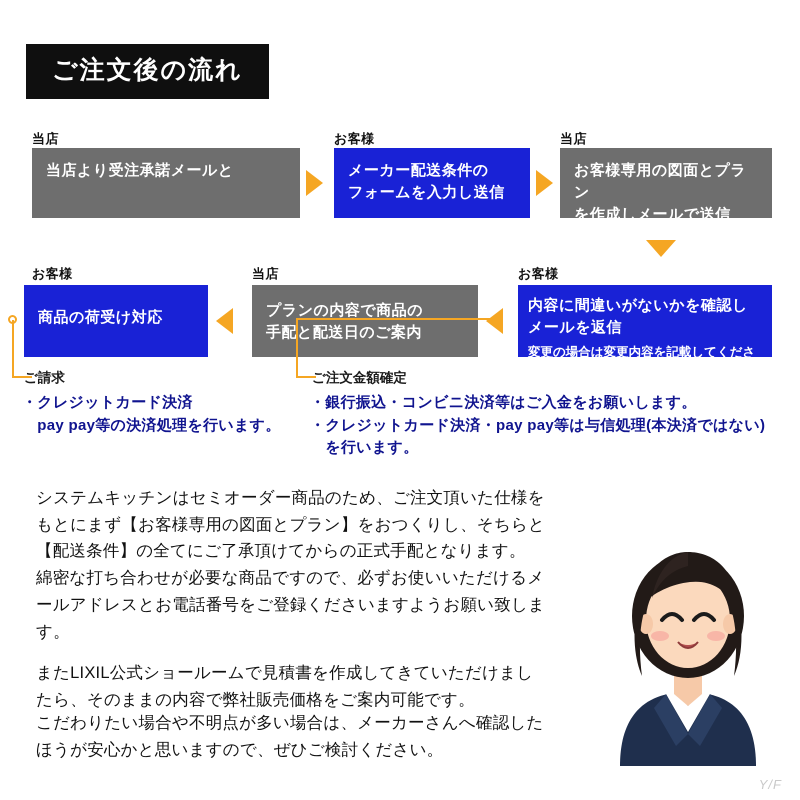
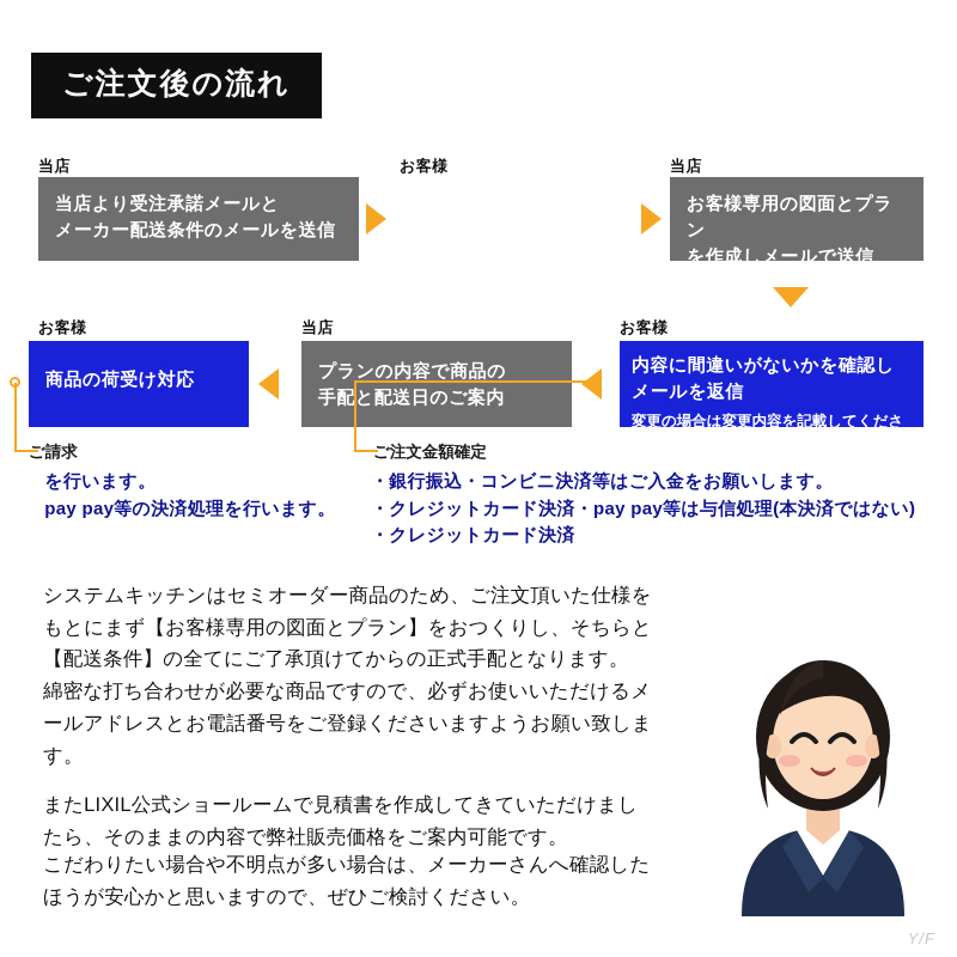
  ご注文後の流れ
  当店
  当店より受注承諾メールと
+ メーカー配送条件のメールを送信
  お客様
- メーカー配送条件の
- フォームを入力し送信
  当店
  お客様専用の図面とプラン
  を作成しメールで送信
  お客様
  商品の荷受け対応
  当店
  プランの内容で商品の
  手配と配送日のご案内
  お客様
  内容に間違いがないかを確認し
  メールを返信
  変更の場合は変更内容を記載してくださ
  ご請求
- ・クレジットカード決済
+ を行います。
  pay pay等の決済処理を行います。
  ご注文金額確定
  ・銀行振込・コンビニ決済等はご入金をお願いします。
  ・クレジットカード決済・pay pay等は与信処理(本決済ではない)
- を行います。
+ ・クレジットカード決済
  システムキッチンはセミオーダー商品のため、ご注文頂いた仕様を
  もとにまず【お客様専用の図面とプラン】をおつくりし、そちらと
  【配送条件】の全てにご了承頂けてからの正式手配となります。
  綿密な打ち合わせが必要な商品ですので、必ずお使いいただけるメ
  ールアドレスとお電話番号をご登録くださいますようお願い致しま
  す。
  またLIXIL公式ショールームで見積書を作成してきていただけまし
  たら、そのままの内容で弊社販売価格をご案内可能です。
  こだわりたい場合や不明点が多い場合は、メーカーさんへ確認した
  ほうが安心かと思いますので、ぜひご検討ください。
  Y/F
